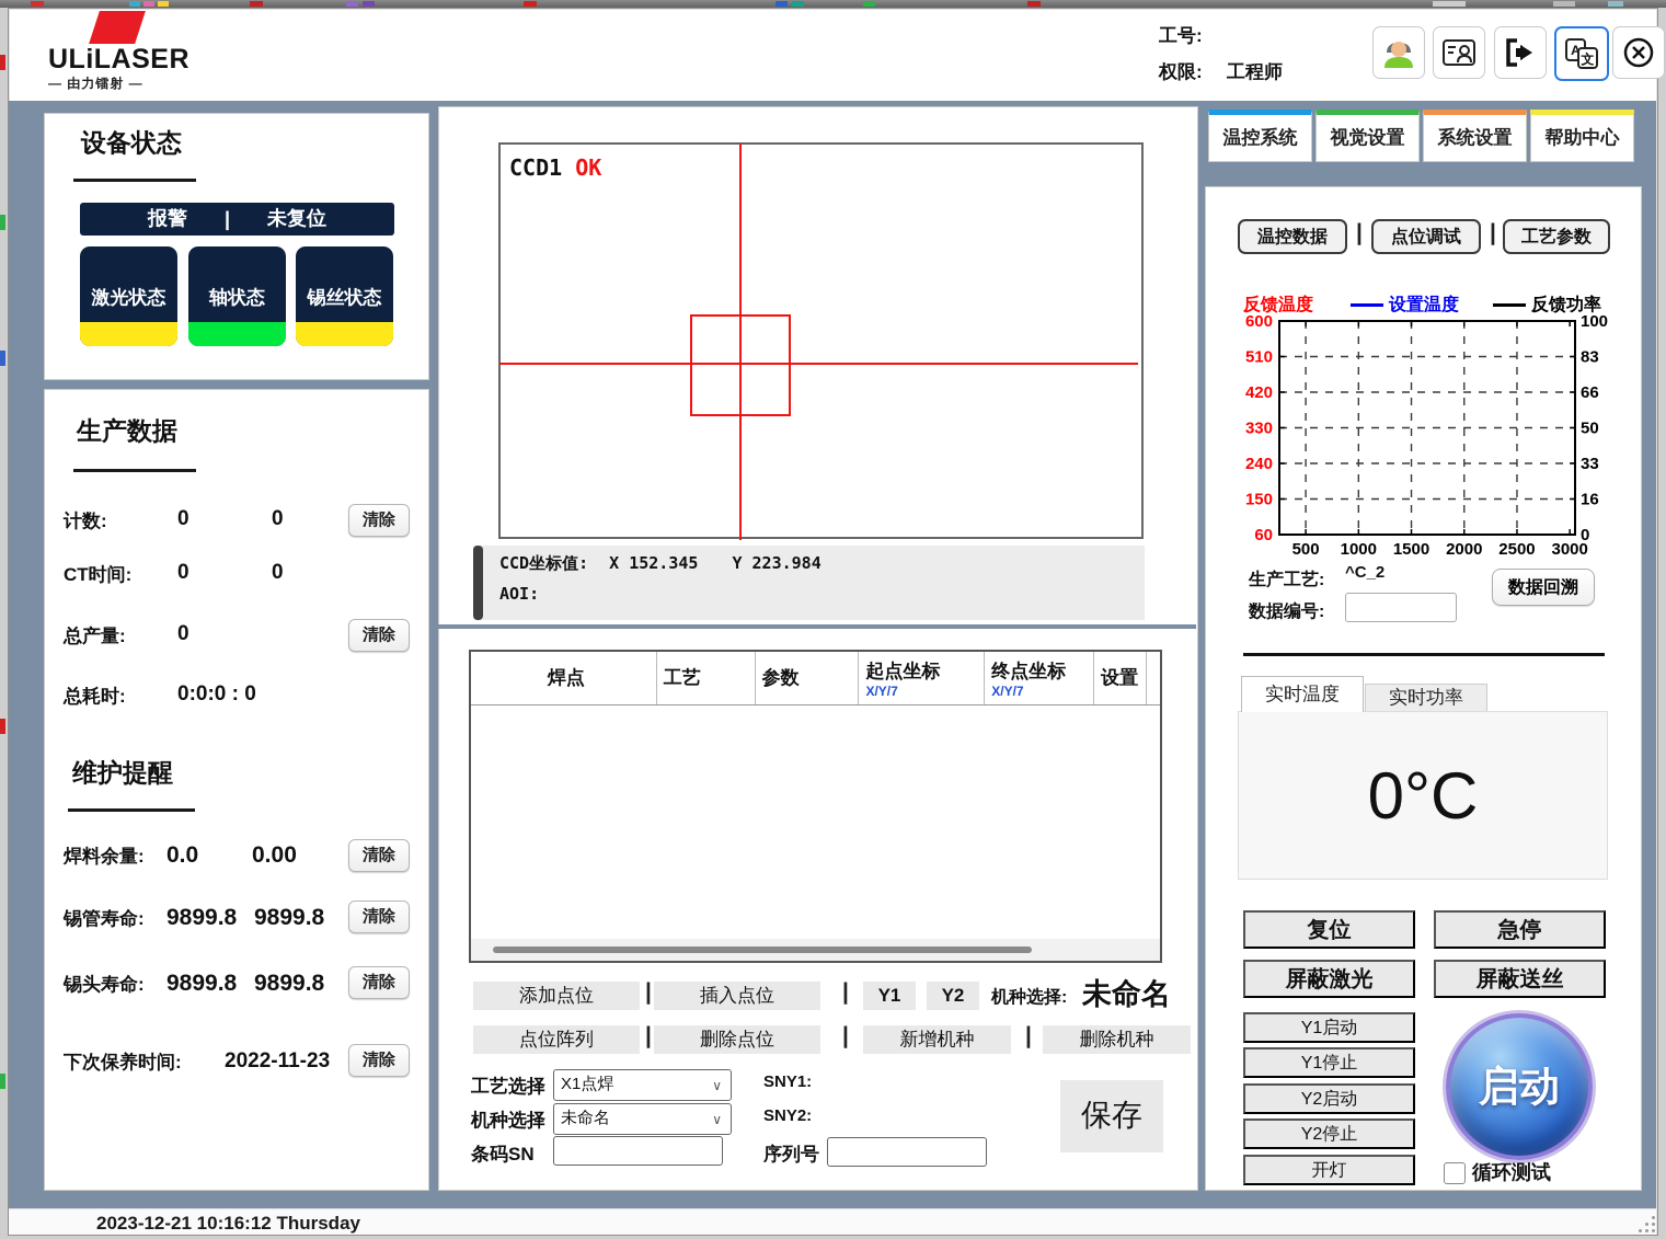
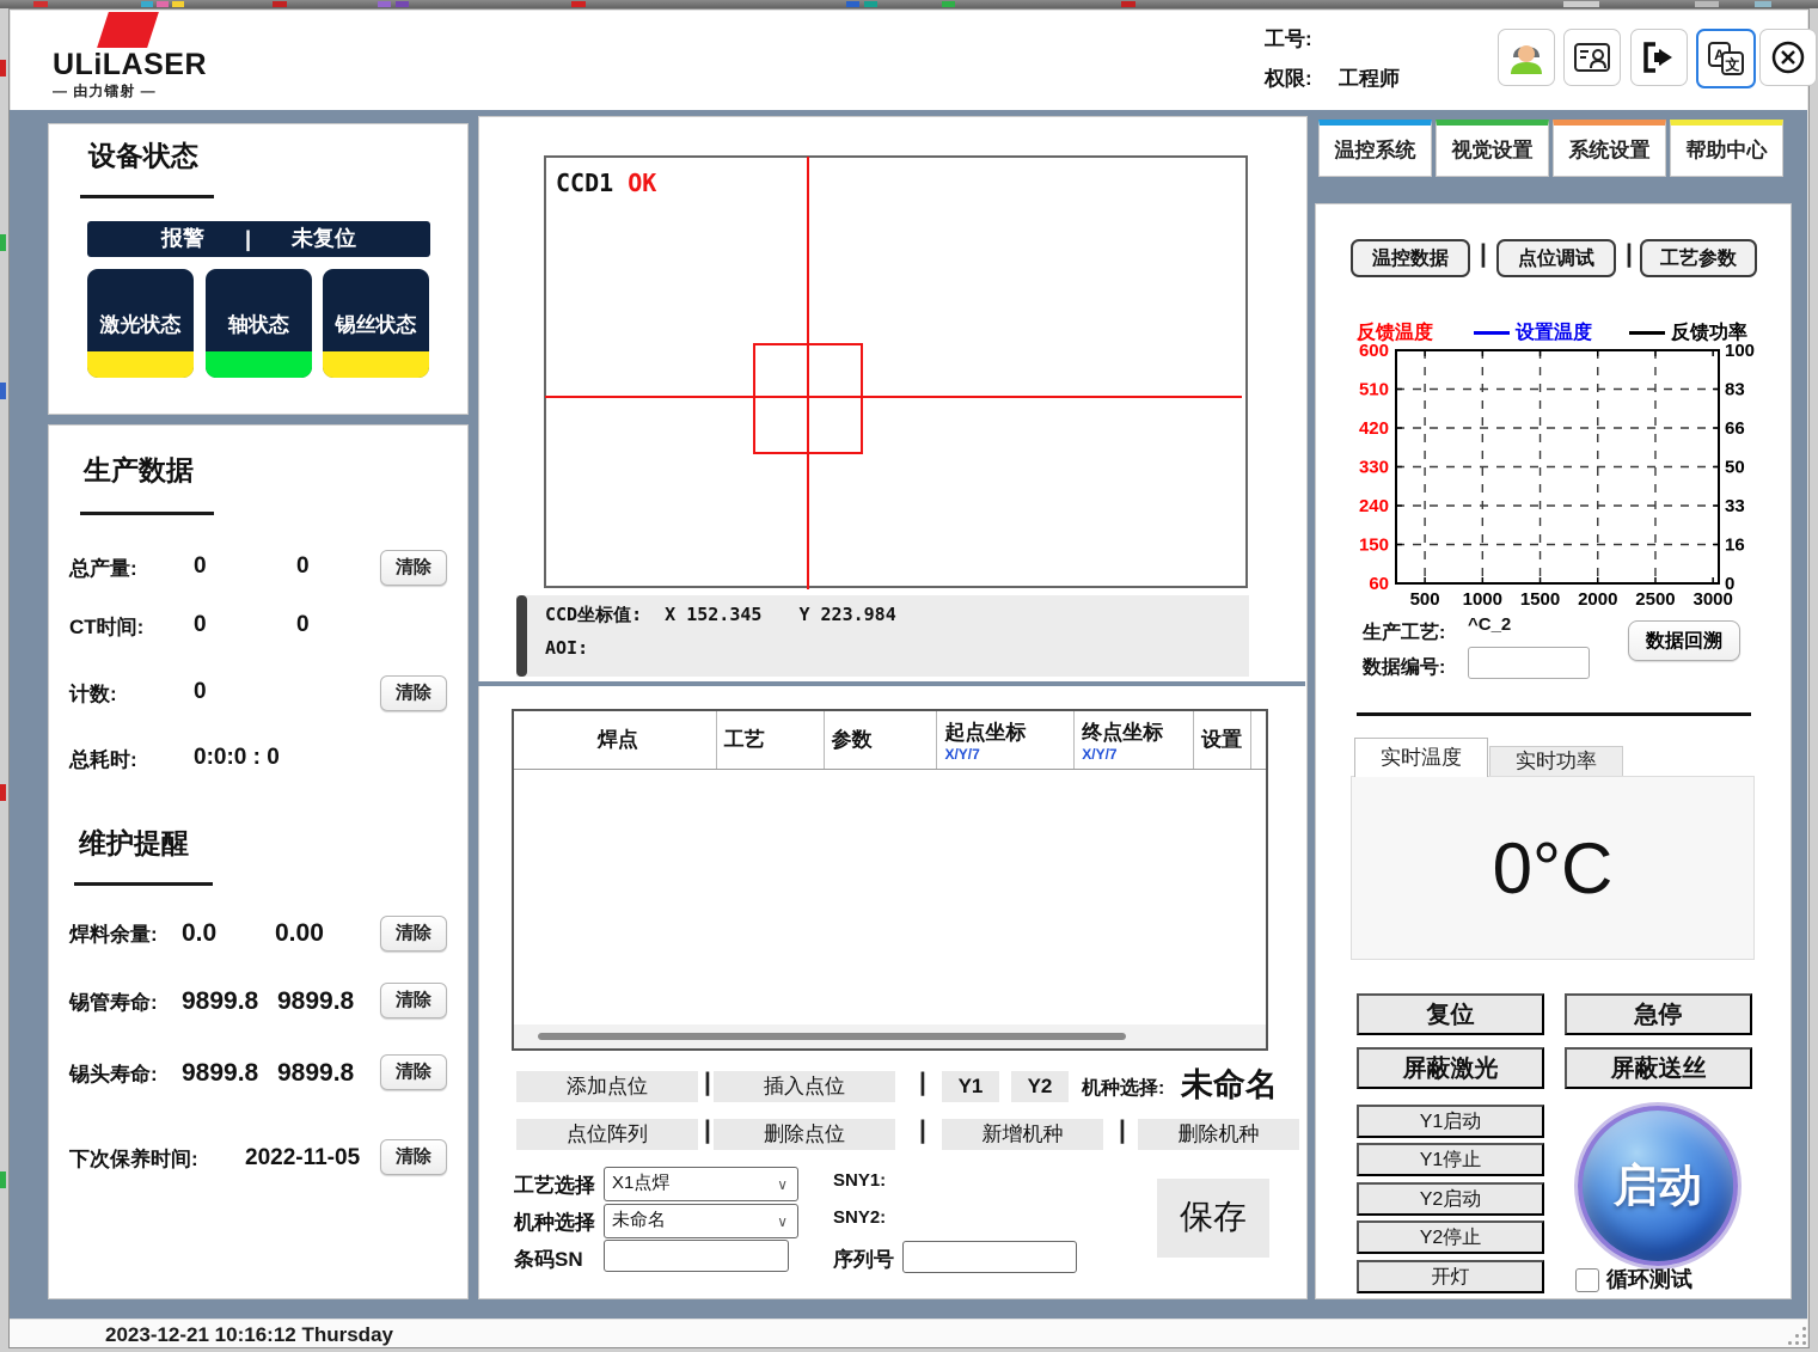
  ULiLASER
  — 由力镭射 —
  工号:
  权限:
  工程师
  A
  文
  设备状态
  报警
  |
  未复位
  激光状态
  轴状态
  锡丝状态
  生产数据
- 计数:
+ 总产量:
  0
  0
  清除
  CT时间:
  0
  0
- 总产量:
+ 计数:
  0
  清除
  总耗时:
  0:0:0 : 0
  维护提醒
  焊料余量:
  0.0
  0.00
  清除
  锡管寿命:
  9899.8
  9899.8
  清除
  锡头寿命:
  9899.8
  9899.8
  清除
  下次保养时间:
- 2022-11-23
+ 2022-11-05
  清除
  CCD1 OK
  CCD坐标值: X 152.345 Y 223.984
  AOI:
  焊点
  工艺
  参数
  起点坐标
  X/Y/7
  终点坐标
  X/Y/7
  设置
  添加点位
  |
  插入点位
  |
  Y1
  Y2
  机种选择:
  未命名
  点位阵列
  |
  删除点位
  |
  新增机种
  |
  删除机种
  工艺选择
  X1点焊
  ∨
  SNY1:
  机种选择
  未命名
  ∨
  SNY2:
  条码SN
  序列号
  保存
  温控系统
  视觉设置
  系统设置
  帮助中心
  温控数据
  |
  点位调试
  |
  工艺参数
  反馈温度
  设置温度
  反馈功率
  600
  510
  420
  330
  240
  150
  60
  100
  83
  66
  50
  33
  16
  0
  500
  1000
  1500
  2000
  2500
  3000
  生产工艺:
  ^C_2
  数据回溯
  数据编号:
  实时温度
  实时功率
  0°C
  复位
  急停
  屏蔽激光
  屏蔽送丝
  Y1启动
  Y1停止
  Y2启动
  Y2停止
  开灯
  启动
  循环测试
  2023-12-21 10:16:12 Thursday
